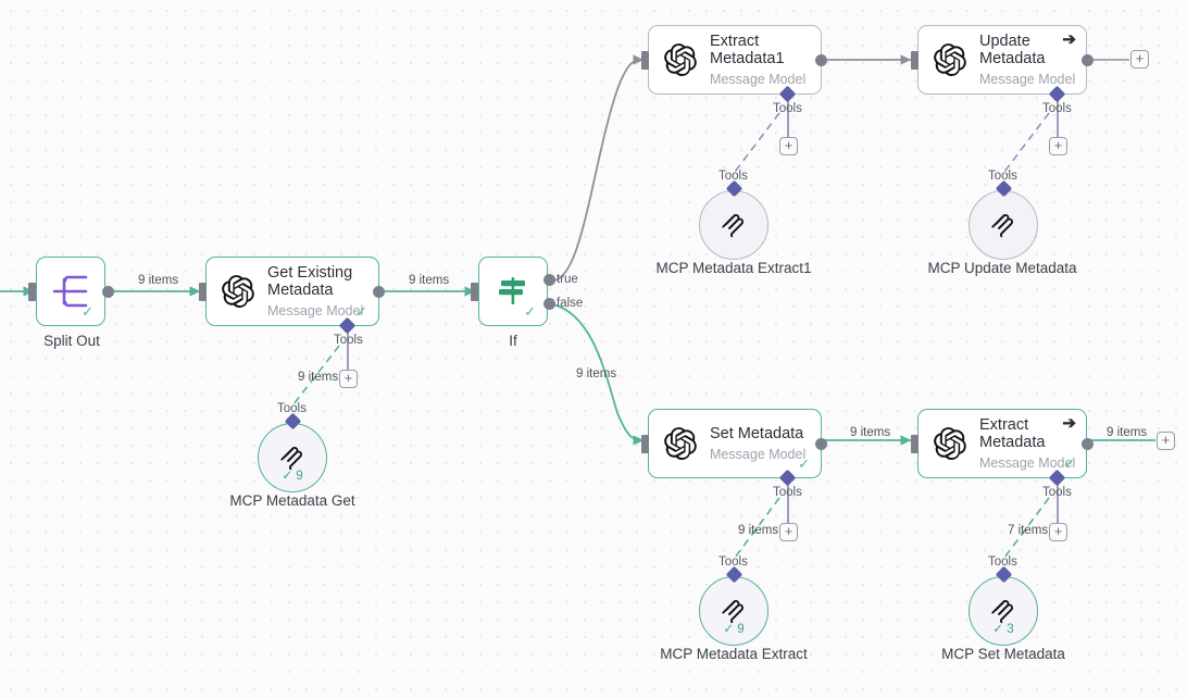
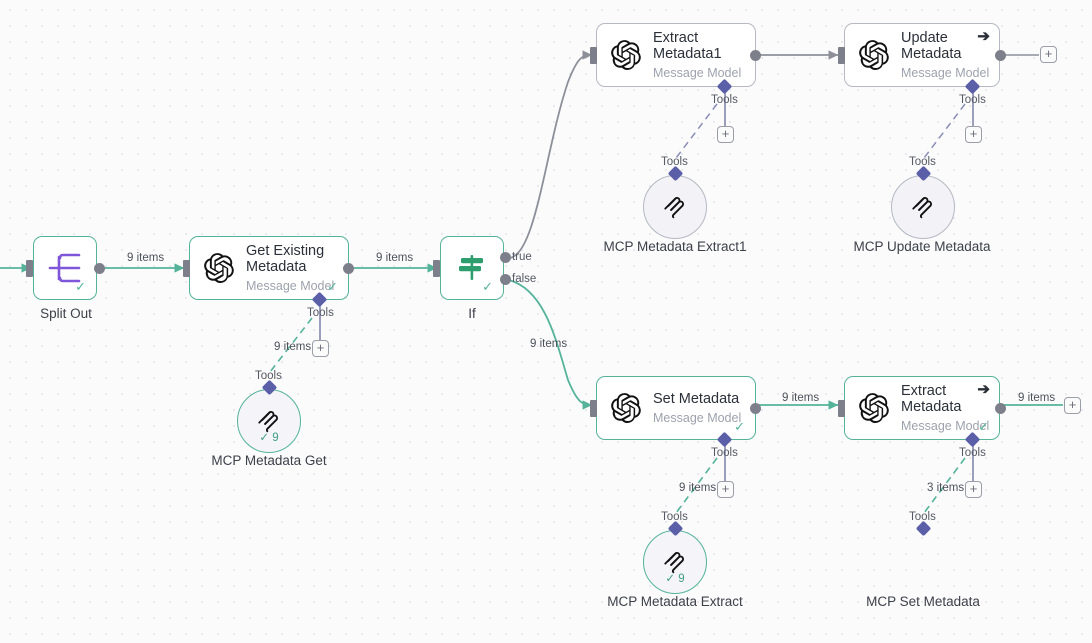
  ✓
  Split Out
  9 items
  Get Existing Metadata
  Message Model
  ✓
  Tools
  +
  9 items
  9 items
  ✓ 9
  Tools
  MCP Metadata Get
  ✓
  true
  false
  If
  9 items
  Extract Metadata1
  Message Model
  Tools
  +
  Tools
  MCP Metadata Extract1
  Update Metadata
  Message Model
  ➔
  Tools
  +
  +
  Tools
  MCP Update Metadata
  Set Metadata
  Message Model
  ✓
  Tools
  +
  9 items
  9 items
  ✓ 9
  Tools
  MCP Metadata Extract
  Extract Metadata
  Message Model
  ➔
  ✓
  Tools
  +
- 7 items
+ 3 items
  9 items
  +
- ✓ 3
  Tools
  MCP Set Metadata
